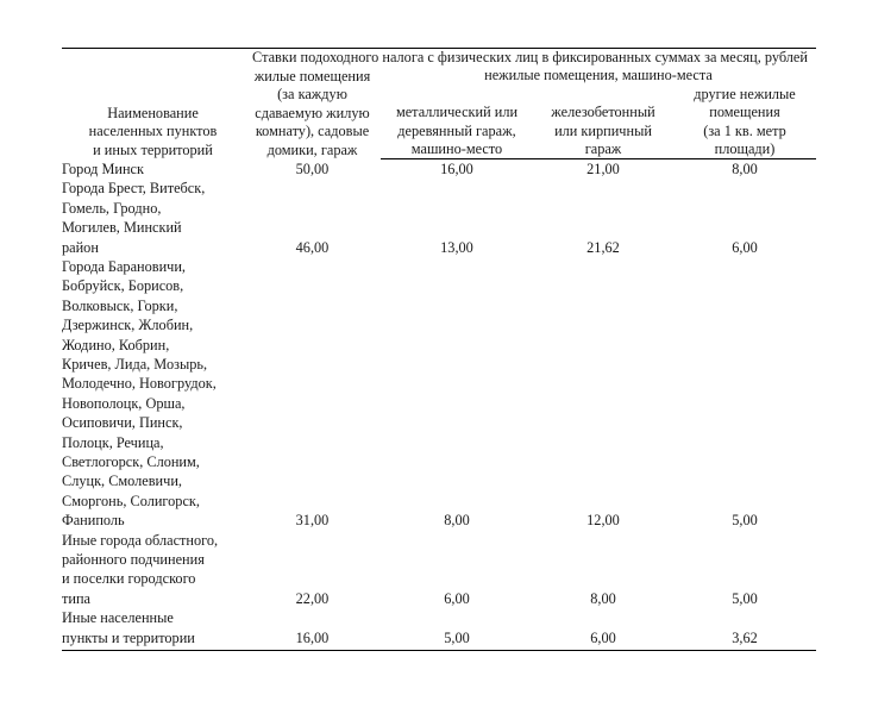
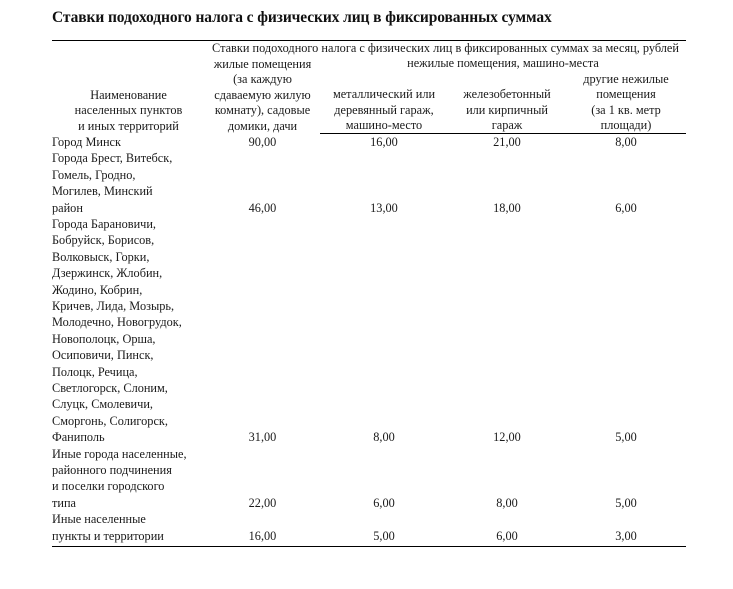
+ Ставки подоходного налога с физических лиц в фиксированных суммах
  Наименование населенных пунктов и иных территорий	Ставки подоходного налога с физических лиц в фиксированных суммах за месяц, рублей
- жилые помещения (за каждую сдаваемую жилую комнату), садовые домики, гараж	нежилые помещения, машино-места
+ жилые помещения (за каждую сдаваемую жилую комнату), садовые домики, дачи	нежилые помещения, машино-места
  металлический или деревянный гараж, машино-место	железобетонный или кирпичный гараж	другие нежилые помещения (за 1 кв. метр площади)
- Город Минск	50,00	16,00	21,00	8,00
+ Город Минск	90,00	16,00	21,00	8,00
- Города Брест, Витебск, Гомель, Гродно, Могилев, Минский район	46,00	13,00	21,62	6,00
+ Города Брест, Витебск, Гомель, Гродно, Могилев, Минский район	46,00	13,00	18,00	6,00
  Города Барановичи, Бобруйск, Борисов, Волковыск, Горки, Дзержинск, Жлобин, Жодино, Кобрин, Кричев, Лида, Мозырь, Молодечно, Новогрудок, Новополоцк, Орша, Осиповичи, Пинск, Полоцк, Речица, Светлогорск, Слоним, Слуцк, Смолевичи, Сморгонь, Солигорск, Фаниполь	31,00	8,00	12,00	5,00
- Иные города областного, районного подчинения и поселки городского типа	22,00	6,00	8,00	5,00
+ Иные города населенные, районного подчинения и поселки городского типа	22,00	6,00	8,00	5,00
- Иные населенные пункты и территории	16,00	5,00	6,00	3,62
+ Иные населенные пункты и территории	16,00	5,00	6,00	3,00
